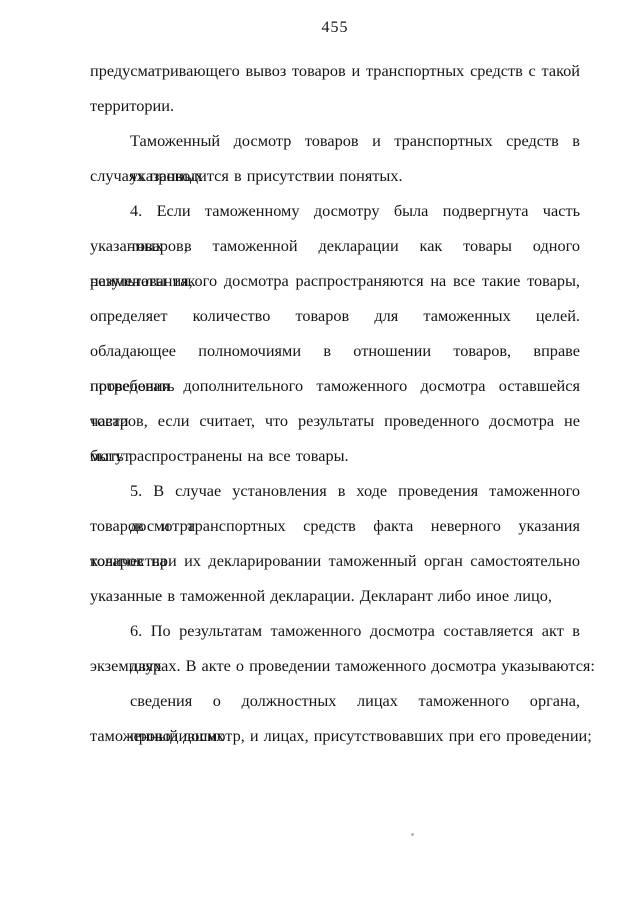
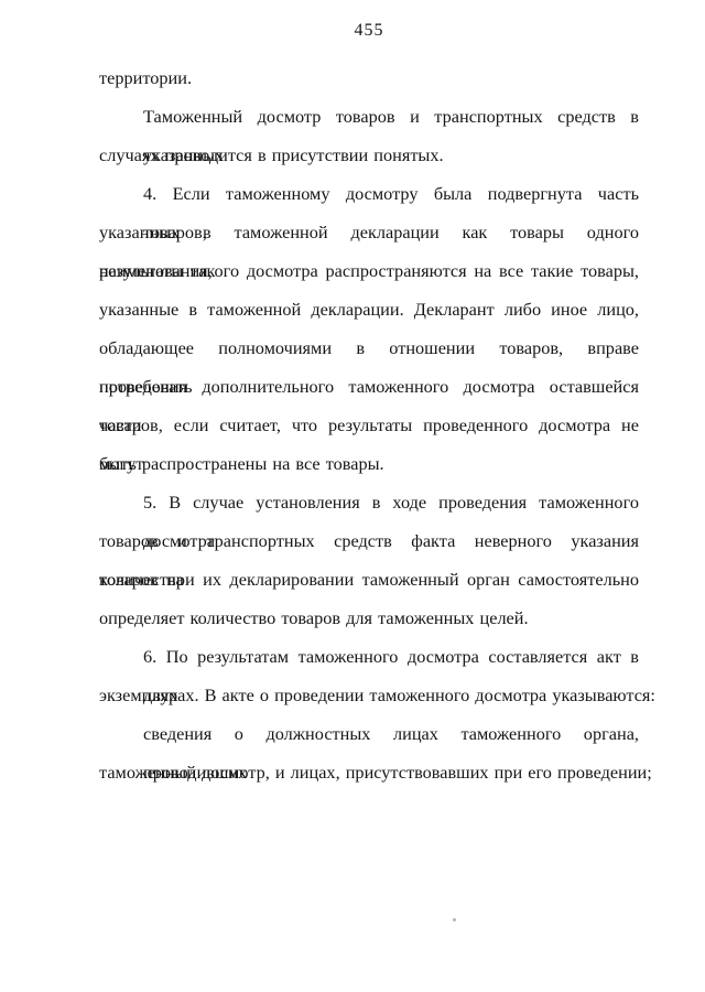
  455
- предусматривающего вывоз товаров и транспортных средств с такой
  территории.
  Таможенный досмотр товаров и транспортных средств в указанных
  случаях проводится в присутствии понятых.
  4. Если таможенному досмотру была подвергнута часть товаров,
  указанных в таможенной декларации как товары одного наименования,
  результаты такого досмотра распространяются на все такие товары,
- определяет количество товаров для таможенных целей.
+ указанные в таможенной декларации. Декларант либо иное лицо,
  обладающее полномочиями в отношении товаров, вправе потребовать
  проведения дополнительного таможенного досмотра оставшейся части
  товаров, если считает, что результаты проведенного досмотра не могут
  быть распространены на все товары.
  5. В случае установления в ходе проведения таможенного досмотра
  товаров и транспортных средств факта неверного указания количества
  товаров при их декларировании таможенный орган самостоятельно
- указанные в таможенной декларации. Декларант либо иное лицо,
+ определяет количество товаров для таможенных целей.
  6. По результатам таможенного досмотра составляется акт в двух
  экземплярах. В акте о проведении таможенного досмотра указываются:
  сведения о должностных лицах таможенного органа, проводивших
  таможенный досмотр, и лицах, присутствовавших при его проведении;
